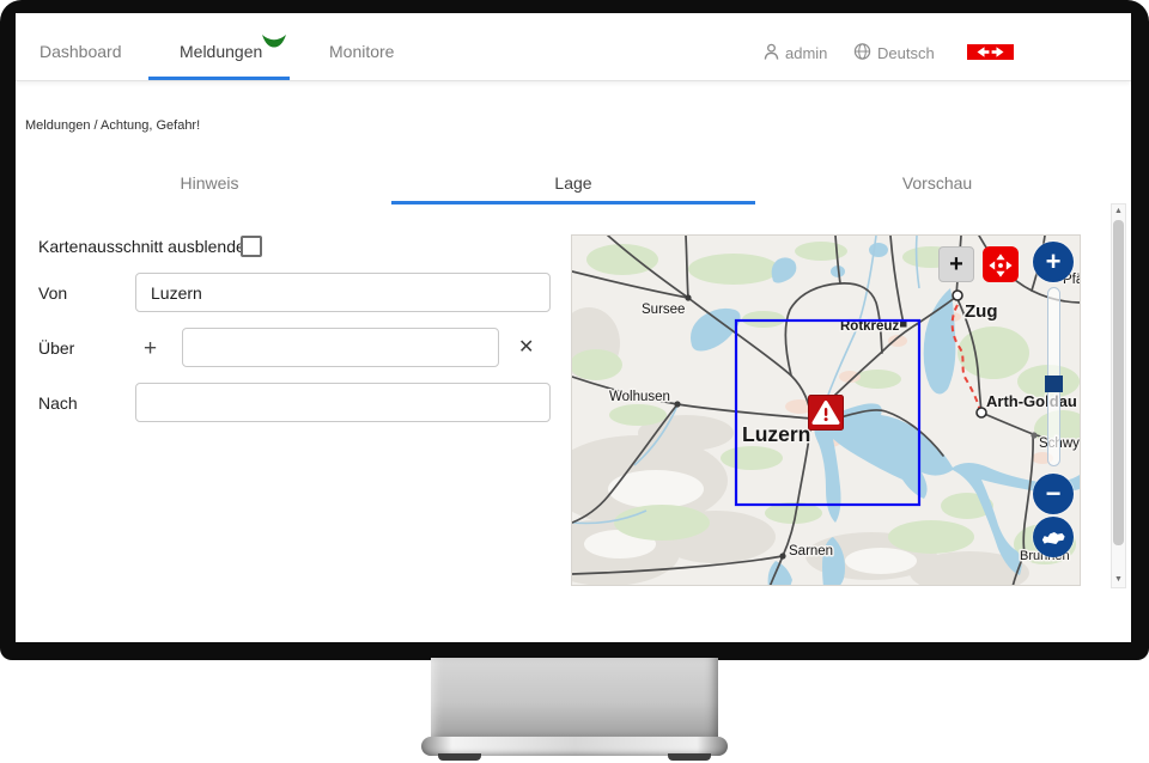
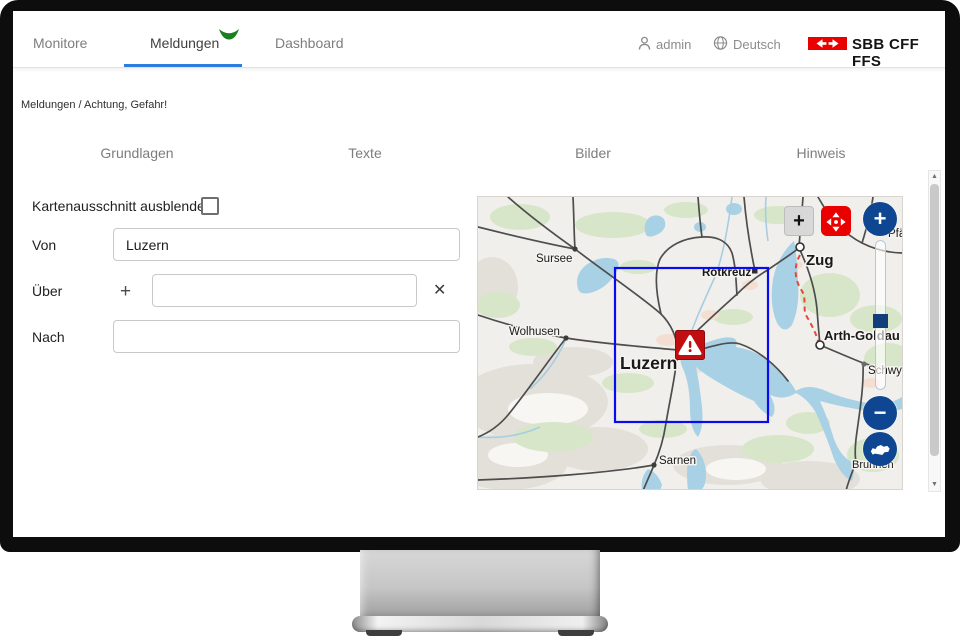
- Dashboard
+ Monitore
  Meldungen
- Monitore
+ Dashboard
  admin
  Deutsch
+ SBB CFF FFS
  Meldungen / Achtung, Gefahr!
+ Grundlagen
+ Texte
+ Bilder
  Hinweis
- Lage
- Vorschau
  Kartenausschnitt ausblend
  Von
  Luzern
  Über
  +
  ✕
  Nach
  Sursee
  Rotkreuz
  Zug
  Wolhusen
  Luzern
  Arth-Goldau
  Schwy
  Sarnen
  Brunn
  +
  +
  −
